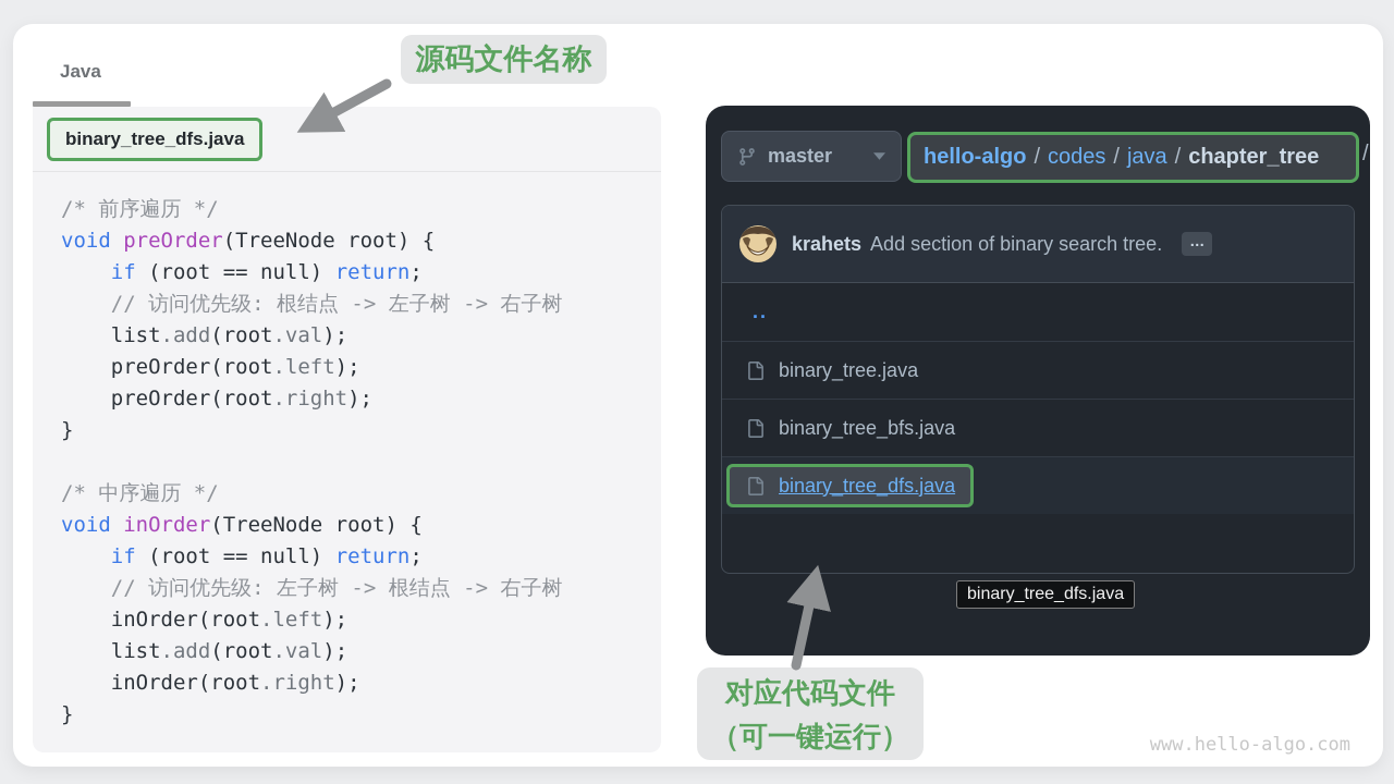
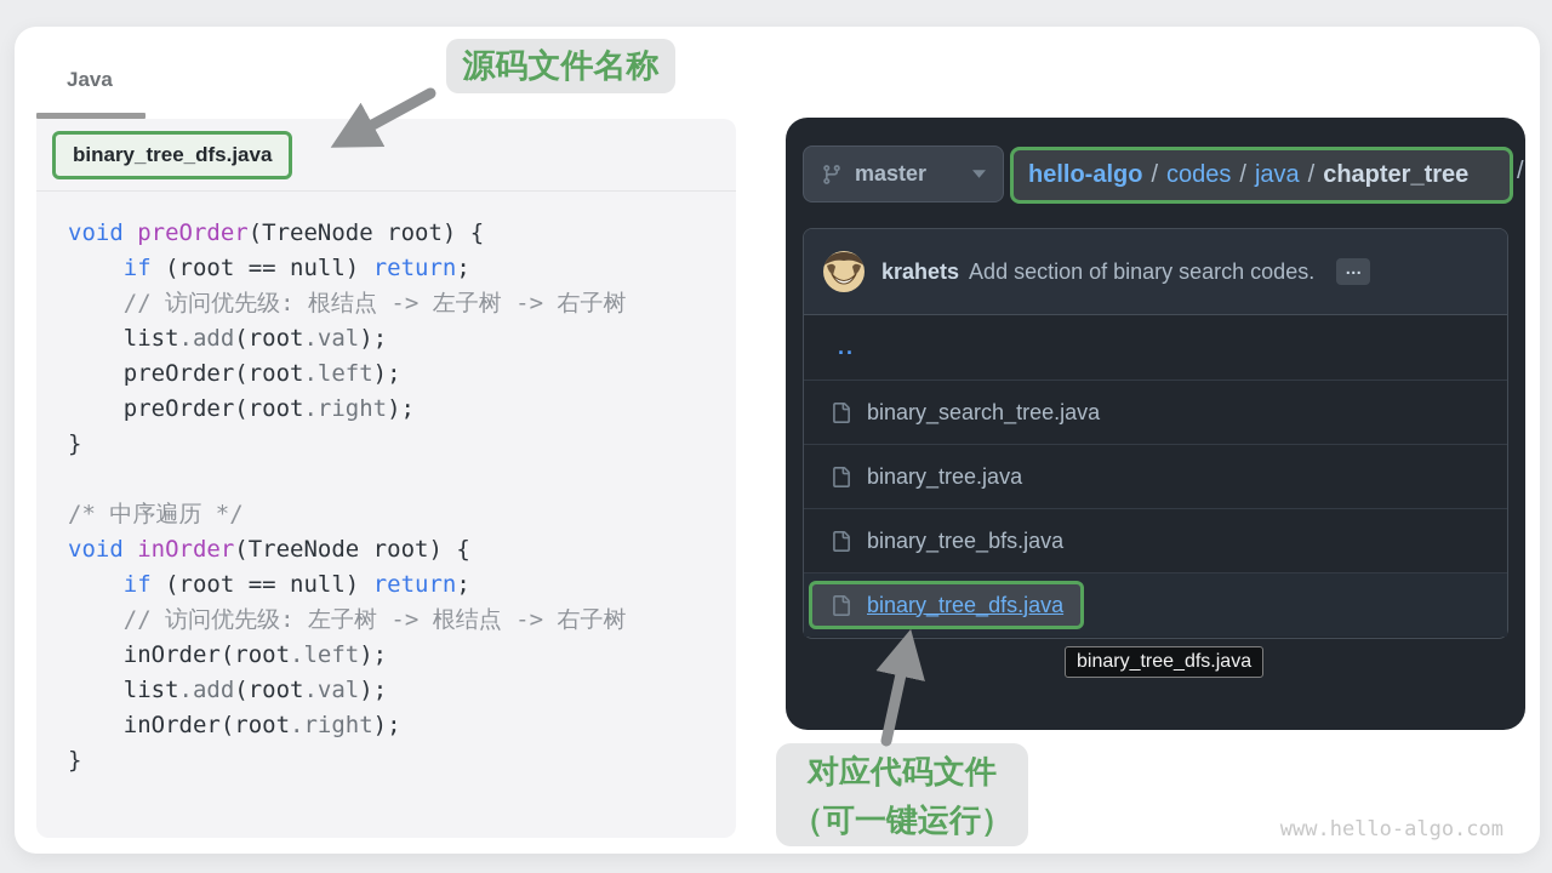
  Java
  binary_tree_dfs.java
- /* 前序遍历 */
  void preOrder(TreeNode root) {
  if (root == null) return;
  // 访问优先级: 根结点 -> 左子树 -> 右子树
  list.add(root.val);
  preOrder(root.left);
  preOrder(root.right);
  }
  /* 中序遍历 */
  void inOrder(TreeNode root) {
  if (root == null) return;
  // 访问优先级: 左子树 -> 根结点 -> 右子树
  inOrder(root.left);
  list.add(root.val);
  inOrder(root.right);
  }
  master
  hello-algo / codes / java / chapter_tree
  /
  krahets
- Add section of binary search tree.
+ Add section of binary search codes.
  …
  ..
+ binary_search_tree.java
  binary_tree.java
  binary_tree_bfs.java
  binary_tree_dfs.java
  binary_tree_dfs.java
  源码文件名称
  对应代码文件
  （可一键运行）
  www.hello-algo.com
